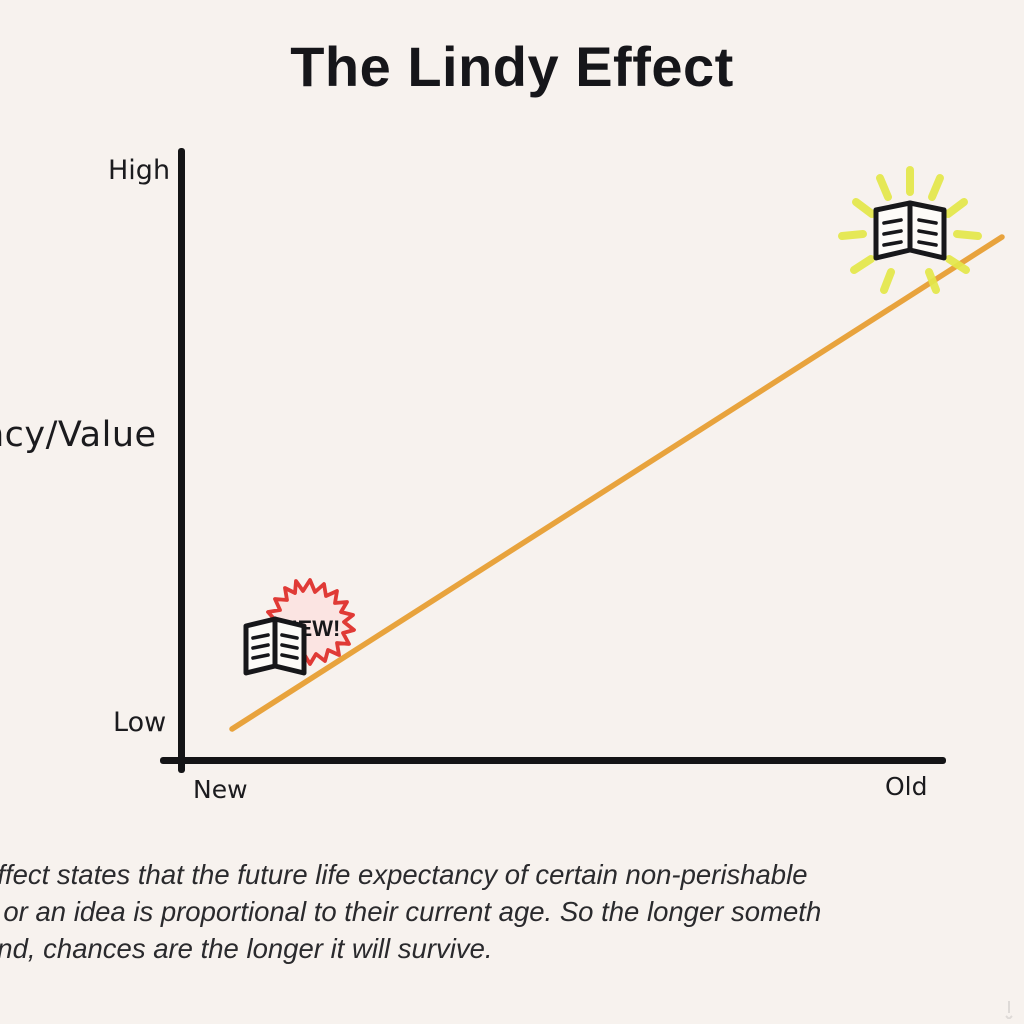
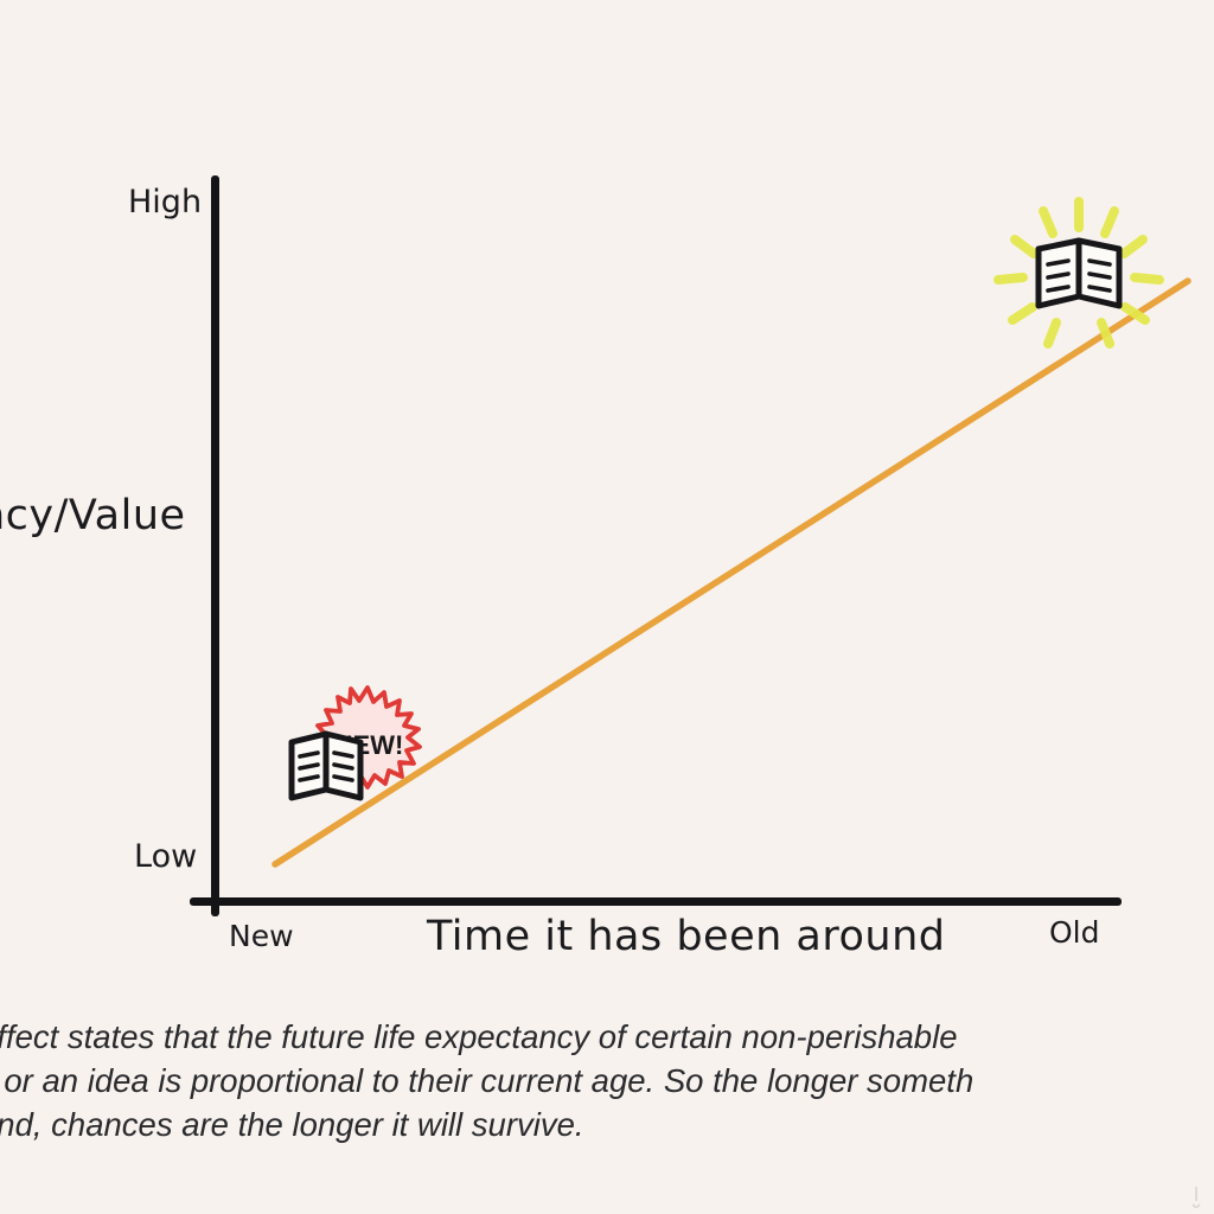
- The Lindy Effect
  High
  Low
  New
  Old
  cy/Value
+ Time it has been around
  ffect states that the future life expectancy of certain non-perishable
  or an idea is proportional to their current age. So the longer someth
  nd, chances are the longer it will survive.
